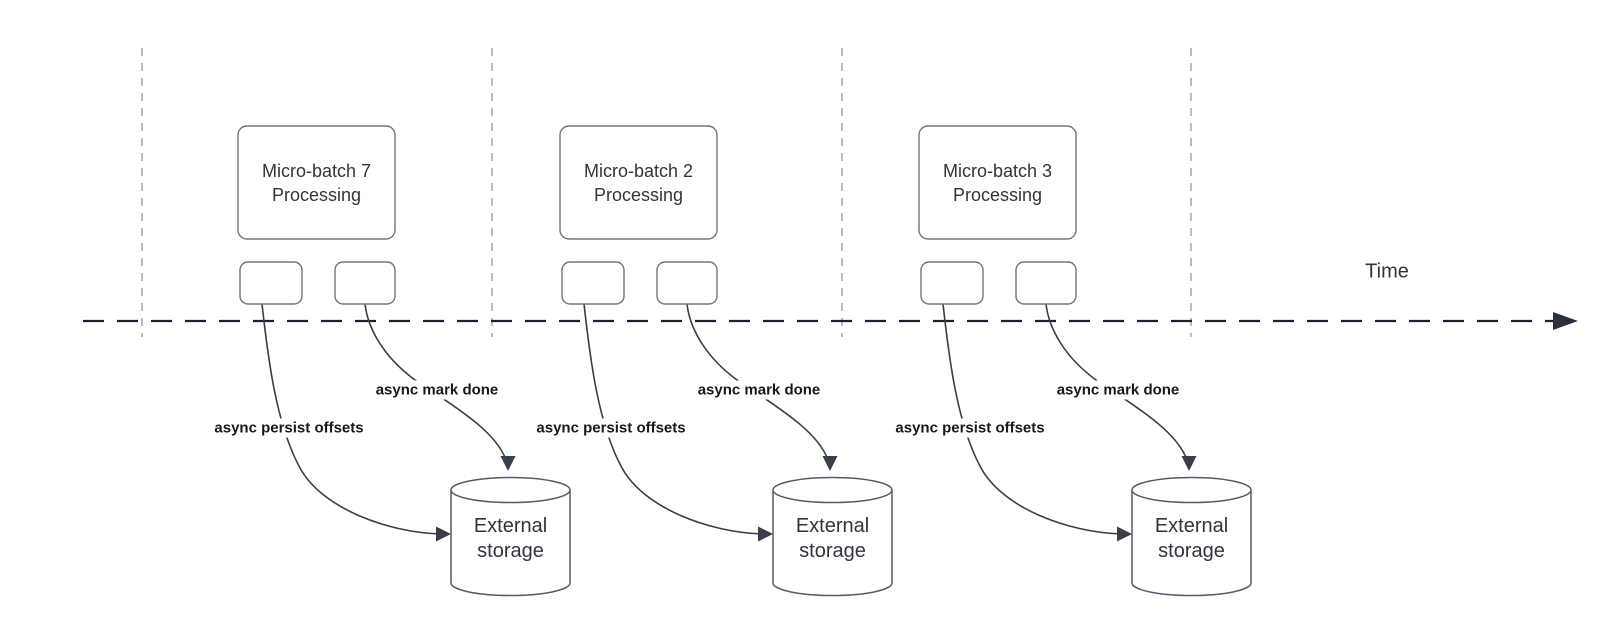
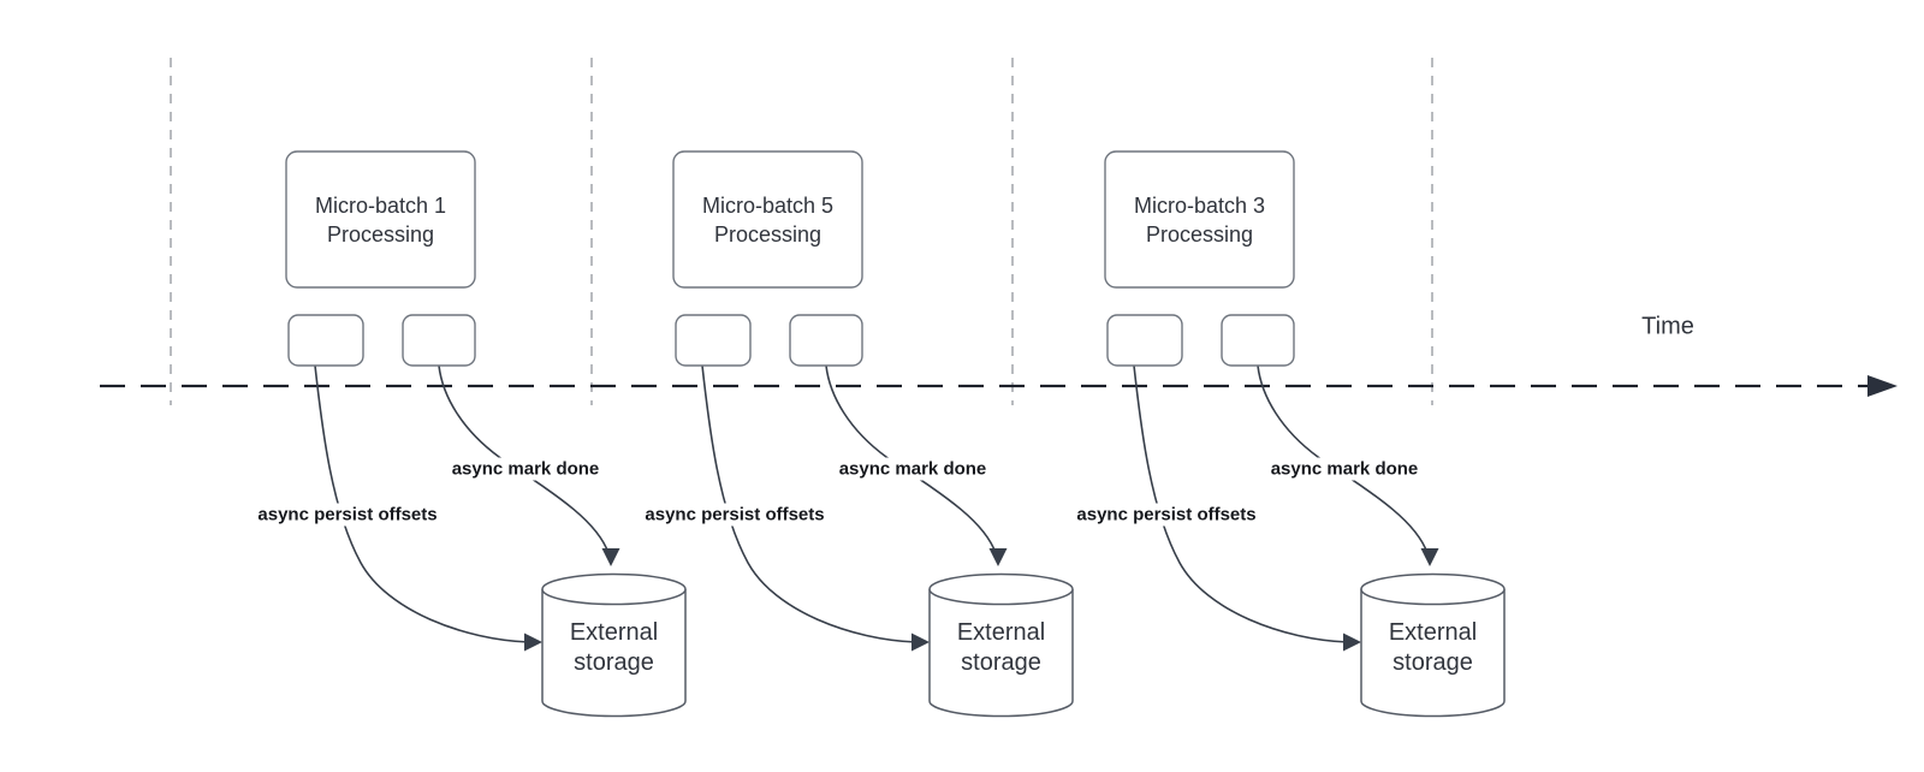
- Micro-batch 7
+ Micro-batch 1
  Processing
  async persist offsets
  async mark done
  External
  storage
- Micro-batch 2
+ Micro-batch 5
  Processing
  async persist offsets
  async mark done
  External
  storage
  Micro-batch 3
  Processing
  async persist offsets
  async mark done
  External
  storage
  Time
